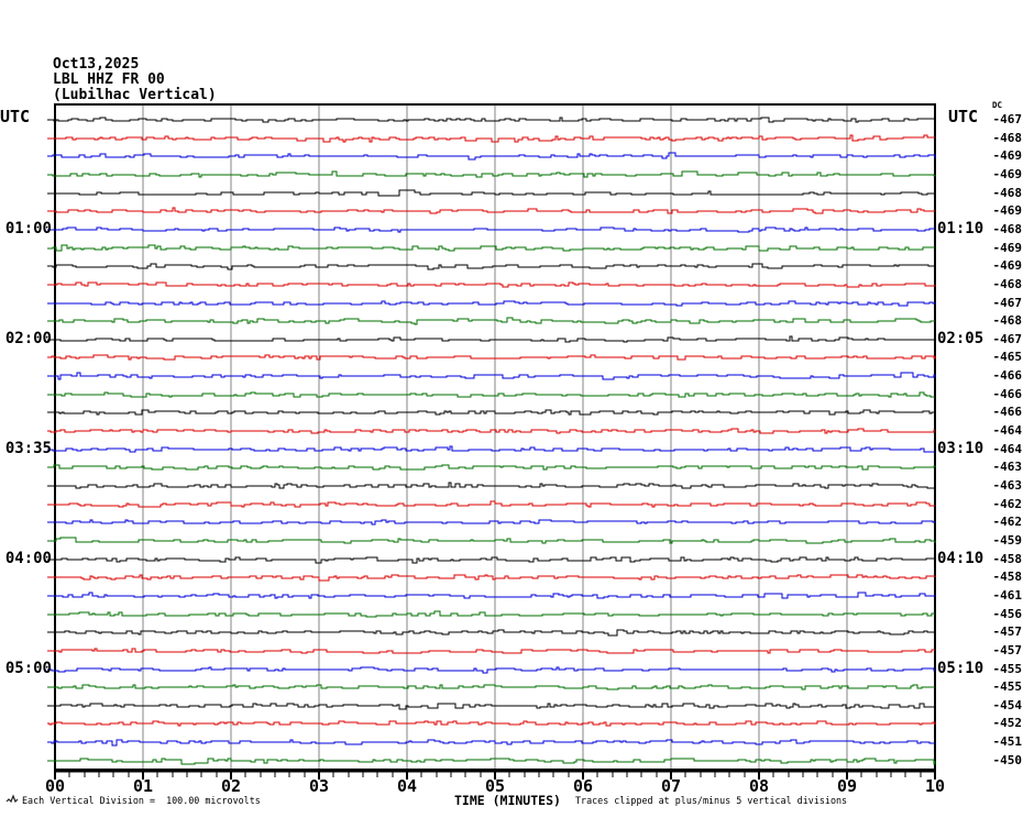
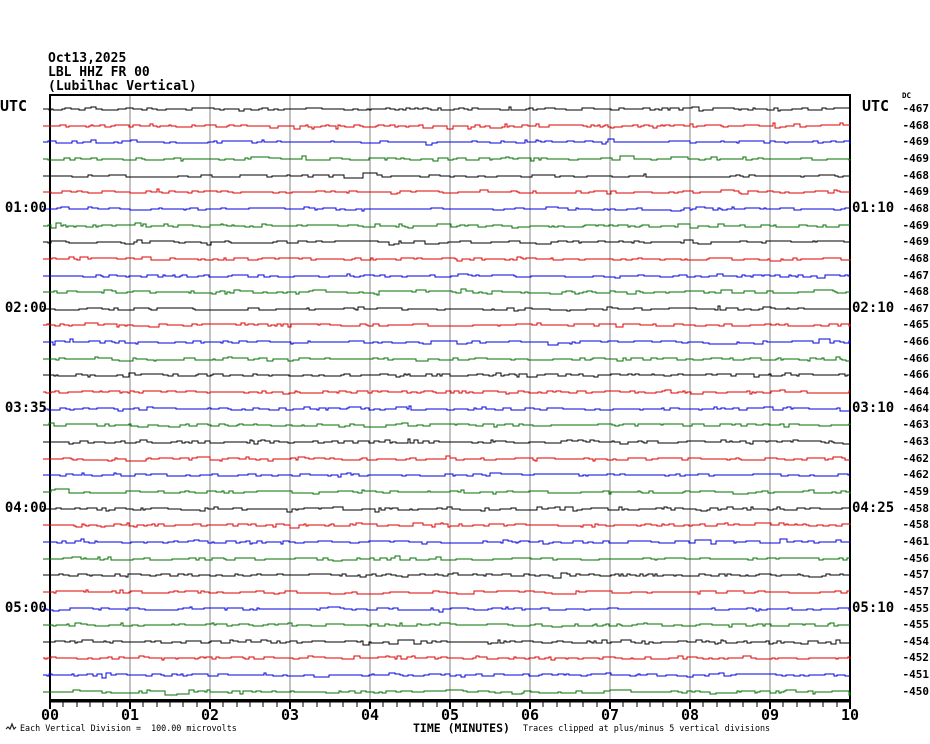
  Oct13,2025
  LBL HHZ FR 00
  (Lubilhac Vertical)
  UTC
  UTC
  DC
  01:00
  02:00
  03:35
  04:00
  05:00
  01:10
- 02:05
+ 02:10
  03:10
- 04:10
+ 04:25
  05:10
  -467
  -468
  -469
  -469
  -468
  -469
  -468
  -469
  -469
  -468
  -467
  -468
  -467
  -465
  -466
  -466
  -466
  -464
  -464
  -463
  -463
  -462
  -462
  -459
  -458
  -458
  -461
  -456
  -457
  -457
  -455
  -455
  -454
  -452
  -451
  -450
  00
  01
  02
  03
  04
  05
  06
  07
  08
  09
  10
  TIME (MINUTES)
  Each Vertical Division = 100.00 microvolts
  Traces clipped at plus/minus 5 vertical divisions
